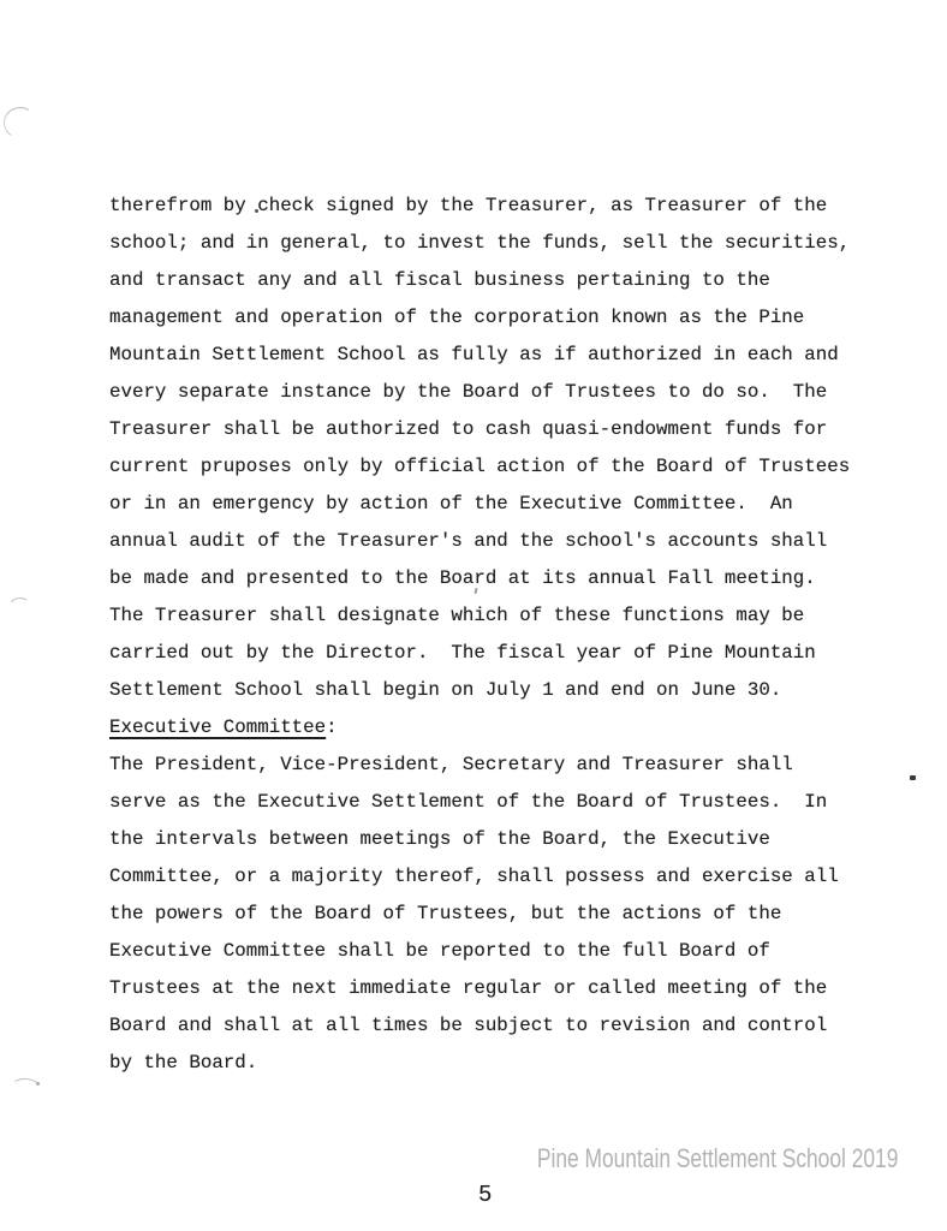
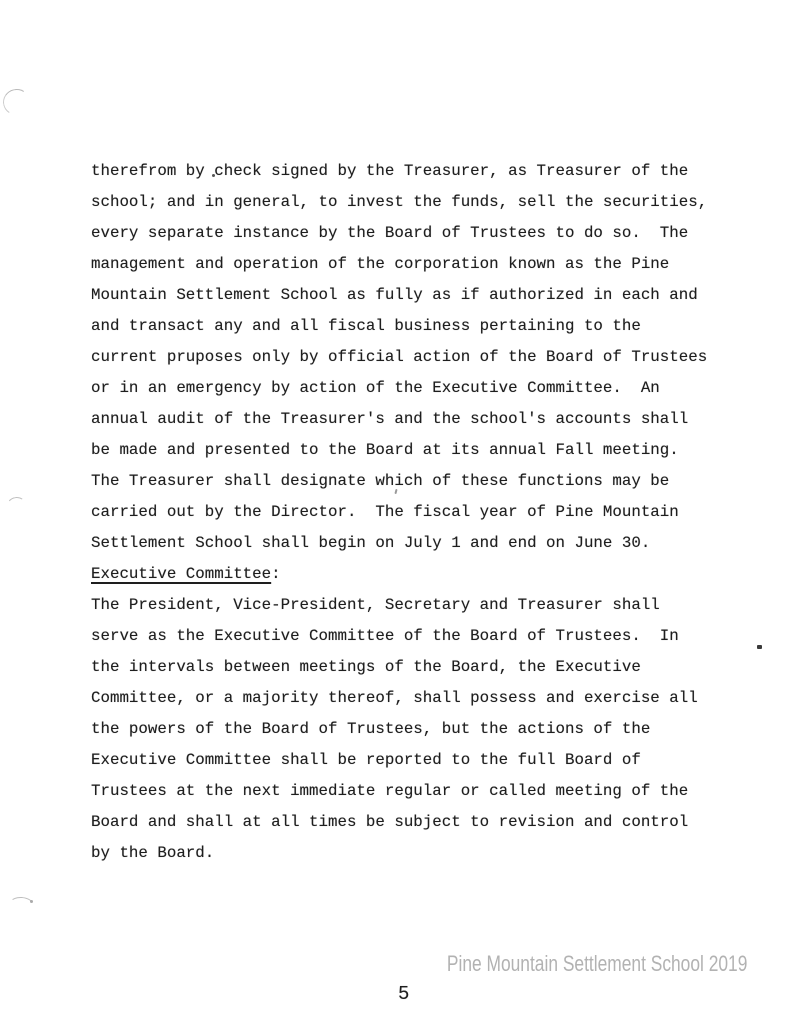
  therefrom by check signed by the Treasurer, as Treasurer of the
  school; and in general, to invest the funds, sell the securities,
- and transact any and all fiscal business pertaining to the
+ every separate instance by the Board of Trustees to do so. The
  management and operation of the corporation known as the Pine
  Mountain Settlement School as fully as if authorized in each and
- every separate instance by the Board of Trustees to do so. The
+ and transact any and all fiscal business pertaining to the
- Treasurer shall be authorized to cash quasi-endowment funds for
  current pruposes only by official action of the Board of Trustees
  or in an emergency by action of the Executive Committee. An
  annual audit of the Treasurer's and the school's accounts shall
  be made and presented to the Board at its annual Fall meeting.
  The Treasurer shall designate which of these functions may be
  carried out by the Director. The fiscal year of Pine Mountain
  Settlement School shall begin on July 1 and end on June 30.
  Executive Committee:
  The President, Vice-President, Secretary and Treasurer shall
- serve as the Executive Settlement of the Board of Trustees. In
+ serve as the Executive Committee of the Board of Trustees. In
  the intervals between meetings of the Board, the Executive
  Committee, or a majority thereof, shall possess and exercise all
  the powers of the Board of Trustees, but the actions of the
  Executive Committee shall be reported to the full Board of
  Trustees at the next immediate regular or called meeting of the
  Board and shall at all times be subject to revision and control
  by the Board.
  Pine Mountain Settlement School 2019
  5
